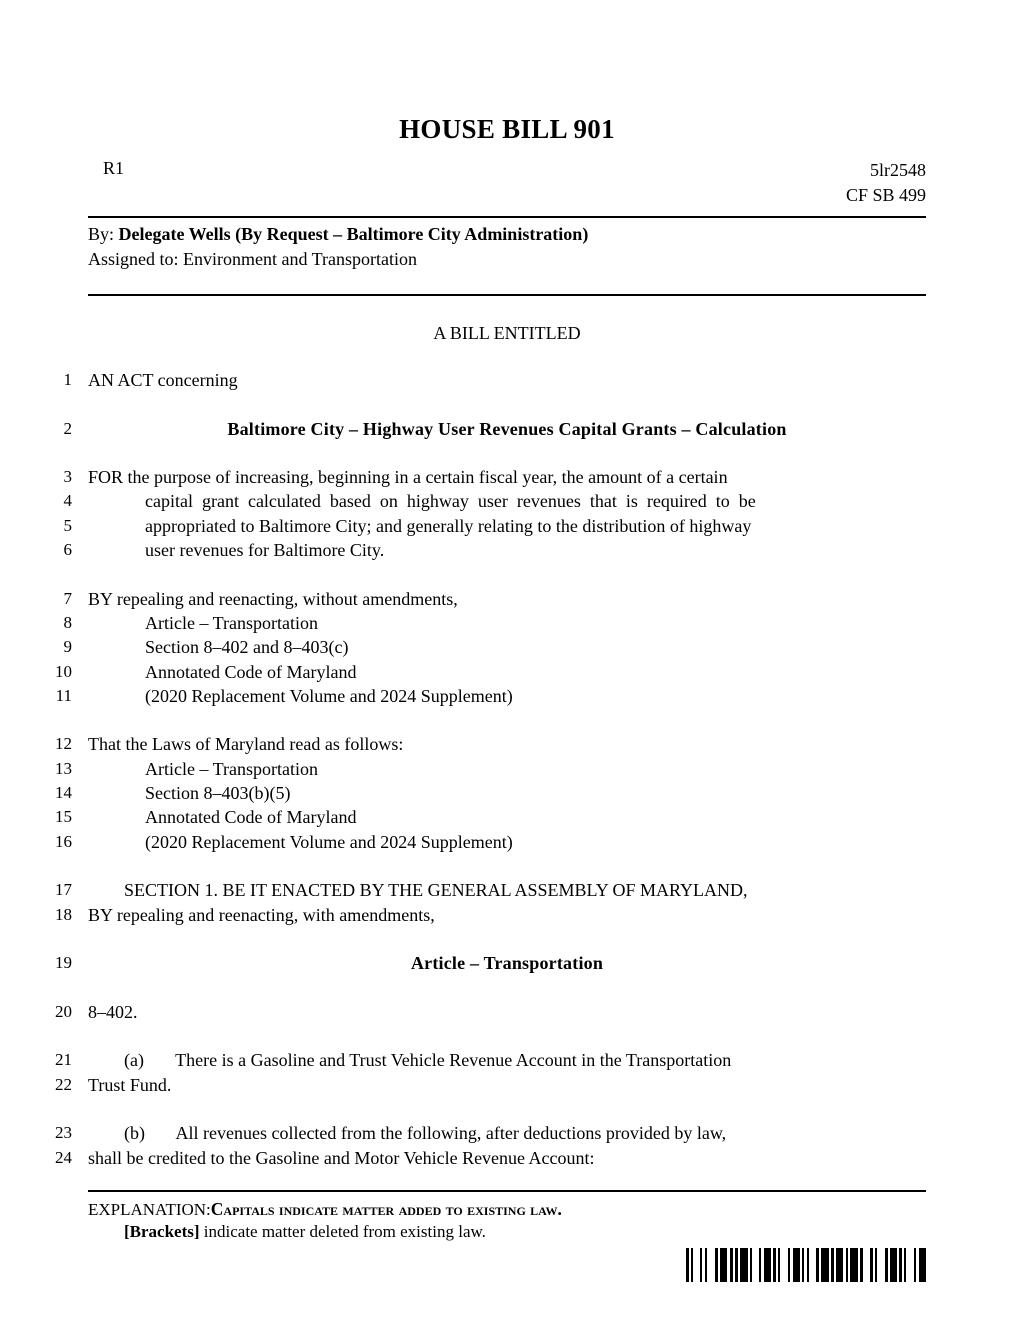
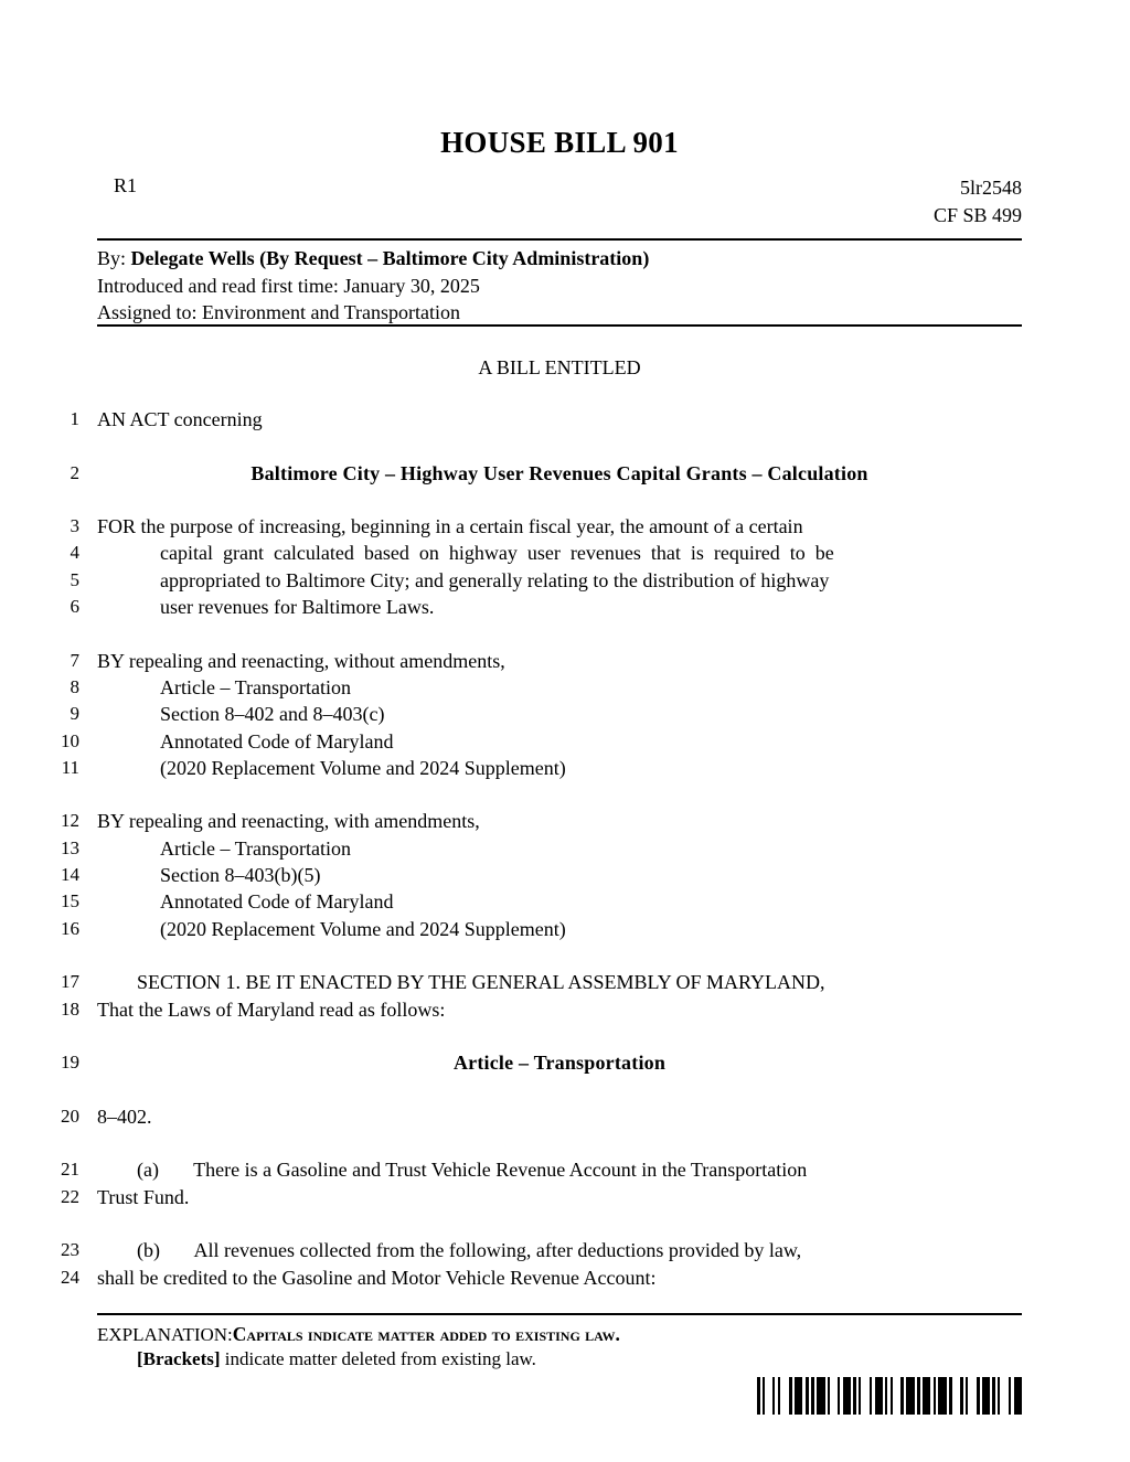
  HOUSE BILL 901
  R1
  5lr2548
  CF SB 499
  By: Delegate Wells (By Request – Baltimore City Administration)
+ Introduced and read first time: January 30, 2025
  Assigned to: Environment and Transportation
  A BILL ENTITLED
  1
  AN ACT concerning
  2
  Baltimore City – Highway User Revenues Capital Grants – Calculation
  3
  FOR the purpose of increasing, beginning in a certain fiscal year, the amount of a certain
  4
  capital grant calculated based on highway user revenues that is required to be
  5
  appropriated to Baltimore City; and generally relating to the distribution of highway
  6
- user revenues for Baltimore City.
+ user revenues for Baltimore Laws.
  7
  BY repealing and reenacting, without amendments,
  8
  Article – Transportation
  9
  Section 8–402 and 8–403(c)
  10
  Annotated Code of Maryland
  11
  (2020 Replacement Volume and 2024 Supplement)
  12
- That the Laws of Maryland read as follows:
+ BY repealing and reenacting, with amendments,
  13
  Article – Transportation
  14
  Section 8–403(b)(5)
  15
  Annotated Code of Maryland
  16
  (2020 Replacement Volume and 2024 Supplement)
  17
  SECTION 1. BE IT ENACTED BY THE GENERAL ASSEMBLY OF MARYLAND,
  18
- BY repealing and reenacting, with amendments,
+ That the Laws of Maryland read as follows:
  19
  Article – Transportation
  20
  8–402.
  21
  (a) There is a Gasoline and Trust Vehicle Revenue Account in the Transportation
  22
  Trust Fund.
  23
  (b) All revenues collected from the following, after deductions provided by law,
  24
  shall be credited to the Gasoline and Motor Vehicle Revenue Account:
  EXPLANATION:Capitals indicate matter added to existing law.
  [Brackets] indicate matter deleted from existing law.
